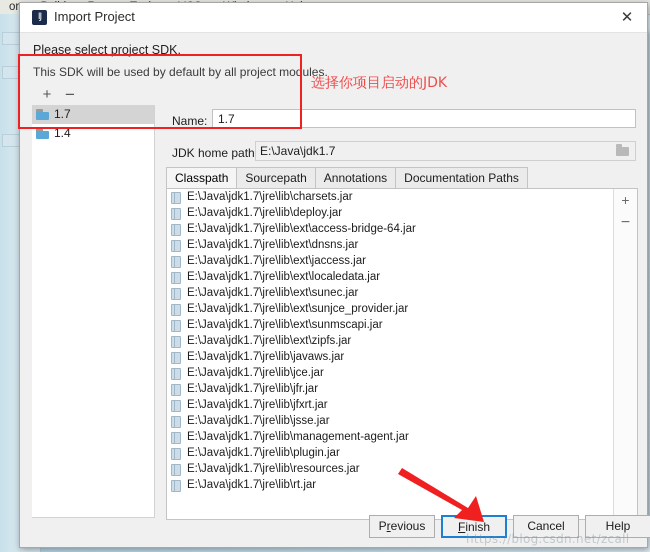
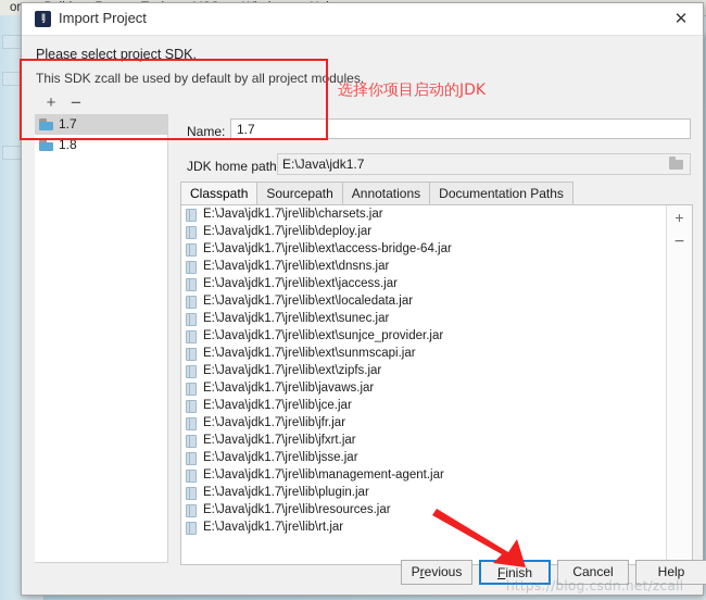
  IJ
  Import Project
  ✕
  Please select project SDK.
- This SDK will be used by default by all project modules.
+ This SDK zcall be used by default by all project modules.
  +
  −
  1.7
- 1.4
+ 1.8
  Name:
  1.7
  JDK home path
  E:\Java\jdk1.7
  Classpath
  Sourcepath
  Annotations
  Documentation Paths
  E:\Java\jdk1.7\jre\lib\charsets.jar
  E:\Java\jdk1.7\jre\lib\deploy.jar
  E:\Java\jdk1.7\jre\lib\ext\access-bridge-64.jar
  E:\Java\jdk1.7\jre\lib\ext\dnsns.jar
  E:\Java\jdk1.7\jre\lib\ext\jaccess.jar
  E:\Java\jdk1.7\jre\lib\ext\localedata.jar
  E:\Java\jdk1.7\jre\lib\ext\sunec.jar
  E:\Java\jdk1.7\jre\lib\ext\sunjce_provider.jar
  E:\Java\jdk1.7\jre\lib\ext\sunmscapi.jar
  E:\Java\jdk1.7\jre\lib\ext\zipfs.jar
  E:\Java\jdk1.7\jre\lib\javaws.jar
  E:\Java\jdk1.7\jre\lib\jce.jar
  E:\Java\jdk1.7\jre\lib\jfr.jar
  E:\Java\jdk1.7\jre\lib\jfxrt.jar
  E:\Java\jdk1.7\jre\lib\jsse.jar
  E:\Java\jdk1.7\jre\lib\management-agent.jar
  E:\Java\jdk1.7\jre\lib\plugin.jar
  E:\Java\jdk1.7\jre\lib\resources.jar
  E:\Java\jdk1.7\jre\lib\rt.jar
  +
  −
  Previous
  Finish
  Cancel
  Help
  选择你项目启动的JDK
  https://blog.csdn.net/zcall
